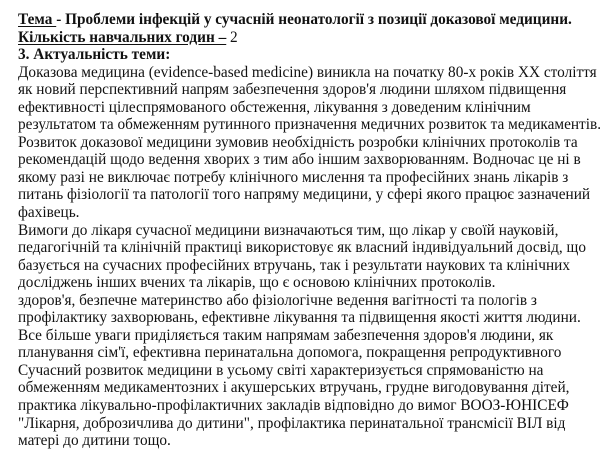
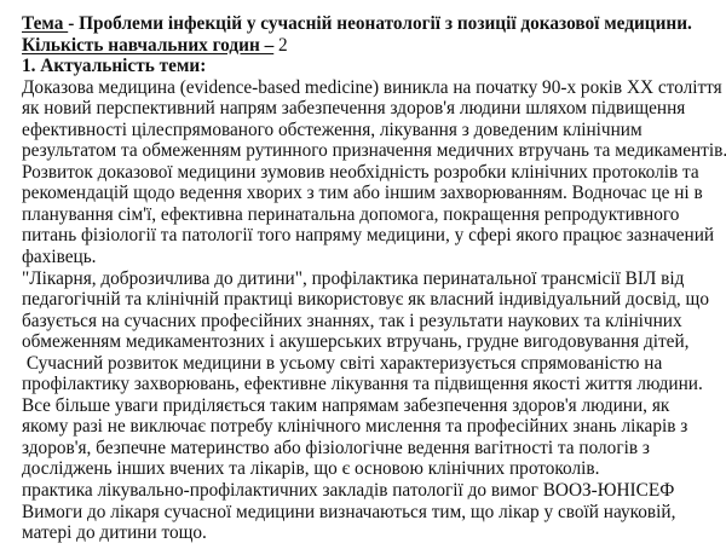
  Тема - Проблеми інфекцій у сучасній неонатології з позиції доказової медицини.
  Кількість навчальних годин – 2
- 3. Актуальність теми:
+ 1. Актуальність теми:
- Доказова медицина (evidence-based medicine) виникла на початку 80-х років XX століття
+ Доказова медицина (evidence-based medicine) виникла на початку 90-х років XX століття
  як новий перспективний напрям забезпечення здоров'я людини шляхом підвищення
  ефективності цілеспрямованого обстеження, лікування з доведеним клінічним
- результатом та обмеженням рутинного призначення медичних розвиток та медикаментів.
+ результатом та обмеженням рутинного призначення медичних втручань та медикаментів.
  Розвиток доказової медицини зумовив необхідність розробки клінічних протоколів та
  рекомендацій щодо ведення хворих з тим або іншим захворюванням. Водночас це ні в
- якому разі не виключає потребу клінічного мислення та професійних знань лікарів з
+ планування сім'ї, ефективна перинатальна допомога, покращення репродуктивного
  питань фізіології та патології того напряму медицини, у сфері якого працює зазначений
  фахівець.
- Вимоги до лікаря сучасної медицини визначаються тим, що лікар у своїй науковій,
+ "Лікарня, доброзичлива до дитини", профілактика перинатальної трансмісії ВІЛ від
  педагогічній та клінічній практиці використовує як власний індивідуальний досвід, що
- базується на сучасних професійних втручань, так і результати наукових та клінічних
+ базується на сучасних професійних знаннях, так і результати наукових та клінічних
- досліджень інших вчених та лікарів, що є основою клінічних протоколів.
+ обмеженням медикаментозних і акушерських втручань, грудне вигодовування дітей,
- здоров'я, безпечне материнство або фізіологічне ведення вагітності та пологів з
+ Сучасний розвиток медицини в усьому світі характеризується спрямованістю на
  профілактику захворювань, ефективне лікування та підвищення якості життя людини.
  Все більше уваги приділяється таким напрямам забезпечення здоров'я людини, як
- планування сім'ї, ефективна перинатальна допомога, покращення репродуктивного
+ якому разі не виключає потребу клінічного мислення та професійних знань лікарів з
- Сучасний розвиток медицини в усьому світі характеризується спрямованістю на
+ здоров'я, безпечне материнство або фізіологічне ведення вагітності та пологів з
- обмеженням медикаментозних і акушерських втручань, грудне вигодовування дітей,
+ досліджень інших вчених та лікарів, що є основою клінічних протоколів.
- практика лікувально-профілактичних закладів відповідно до вимог ВООЗ-ЮНІСЕФ
+ практика лікувально-профілактичних закладів патології до вимог ВООЗ-ЮНІСЕФ
- "Лікарня, доброзичлива до дитини", профілактика перинатальної трансмісії ВІЛ від
+ Вимоги до лікаря сучасної медицини визначаються тим, що лікар у своїй науковій,
  матері до дитини тощо.
